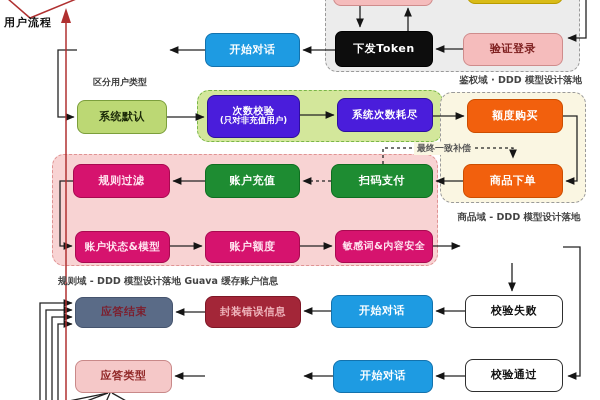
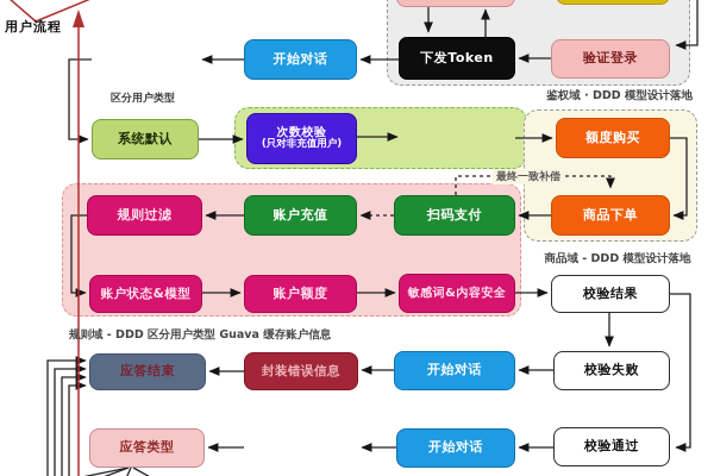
  开始对话
  下发Token
  验证登录
  系统默认
  次数校验
  (只对非充值用户)
- 系统次数耗尽
  额度购买
  规则过滤
  账户充值
  扫码支付
  商品下单
  账户状态&模型
  账户额度
  敏感词&内容安全
+ 校验结果
  应答结束
  封装错误信息
  开始对话
  校验失败
  应答类型
  开始对话
  校验通过
  用户流程
  区分用户类型
  鉴权域 · DDD 模型设计落地
  最终一致补偿
  商品域 - DDD 模型设计落地
- 规则域 - DDD 模型设计落地 Guava 缓存账户信息
+ 规则域 - DDD 区分用户类型 Guava 缓存账户信息
